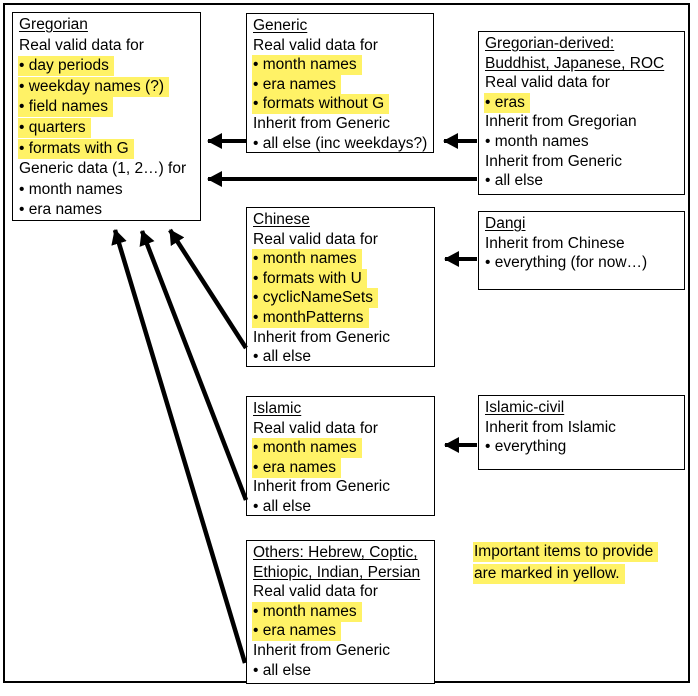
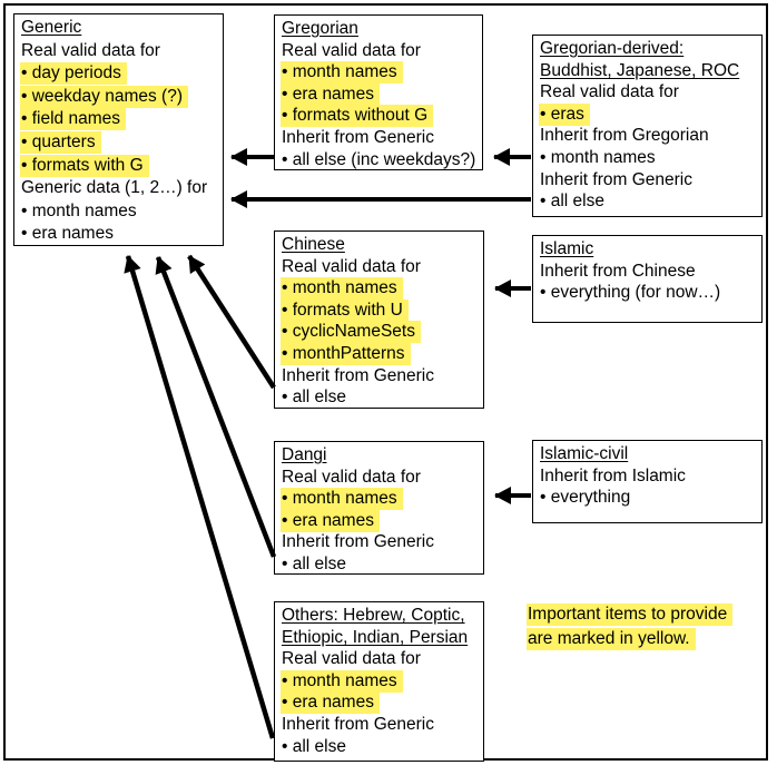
- Gregorian
+ Generic
  Real valid data for
  • day periods
  • weekday names (?)
  • field names
  • quarters
  • formats with G
  Generic data (1, 2…) for
  • month names
  • era names
- Generic
+ Gregorian
  Real valid data for
  • month names
  • era names
  • formats without G
  Inherit from Generic
  • all else (inc weekdays?)
  Gregorian-derived:
  Buddhist, Japanese, ROC
  Real valid data for
  • eras
  Inherit from Gregorian
  • month names
  Inherit from Generic
  • all else
  Chinese
  Real valid data for
  • month names
  • formats with U
  • cyclicNameSets
  • monthPatterns
  Inherit from Generic
  • all else
- Dangi
+ Islamic
  Inherit from Chinese
  • everything (for now…)
- Islamic
+ Dangi
  Real valid data for
  • month names
  • era names
  Inherit from Generic
  • all else
  Islamic-civil
  Inherit from Islamic
  • everything
  Others: Hebrew, Coptic,
  Ethiopic, Indian, Persian
  Real valid data for
  • month names
  • era names
  Inherit from Generic
  • all else
  Important items to provide
  are marked in yellow.
